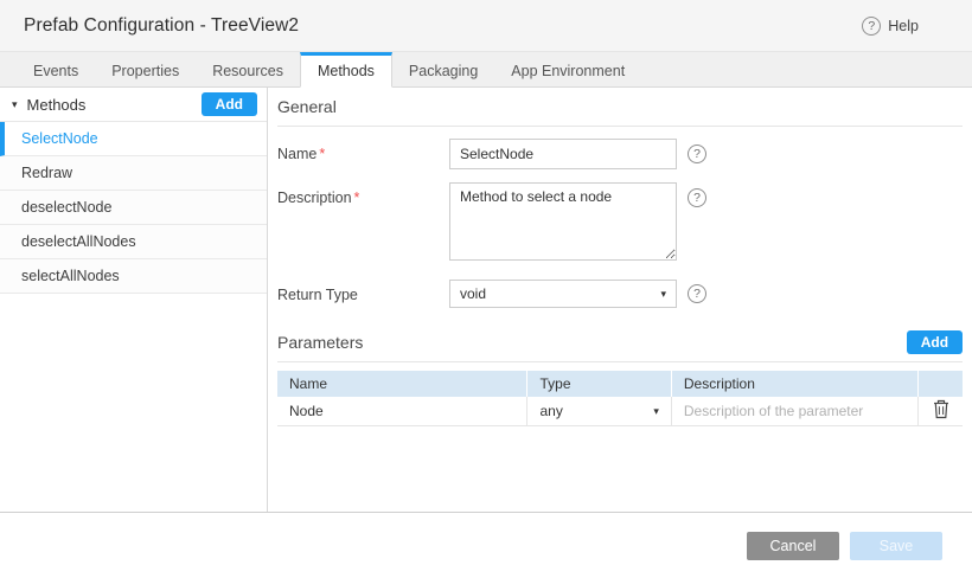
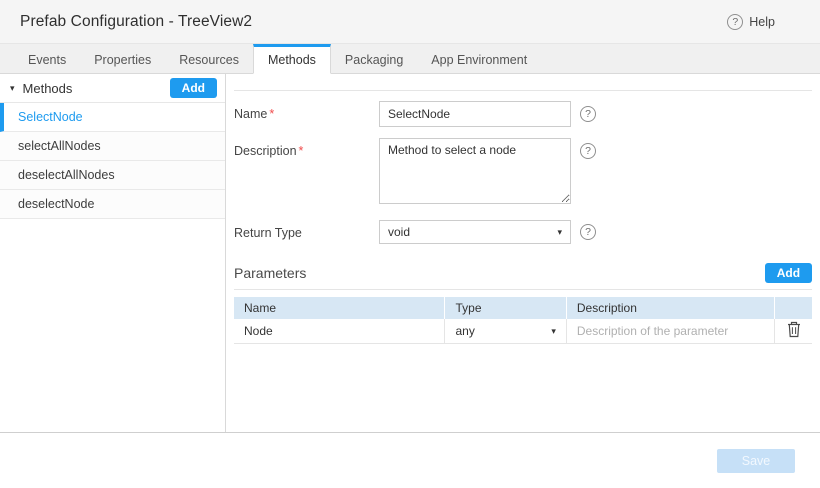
  Prefab Configuration - TreeView2
  ?
  Help
  Events
  Properties
  Resources
  Methods
  Packaging
  App Environment
  ▾
  Methods
  Add
  SelectNode
- Redraw
- deselectNode
+ selectAllNodes
  deselectAllNodes
- selectAllNodes
+ deselectNode
- General
  Name *
  SelectNode
  ?
  Description *
  Method to select a node
  ?
  Return Type
  void
  ▾
  ?
  Parameters
  Add
  Name	Type	Description
  Node	any ▾	Description of the parameter
- Cancel
  Save
